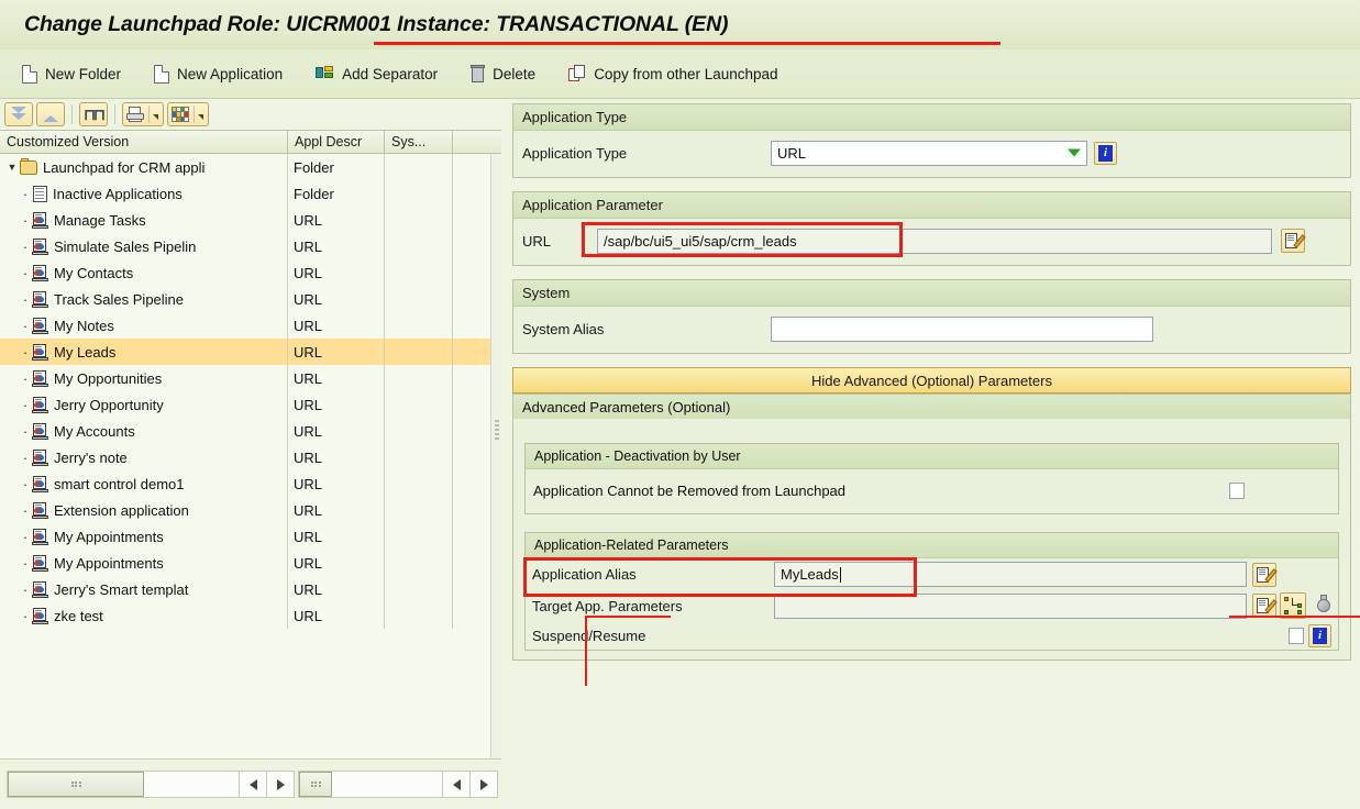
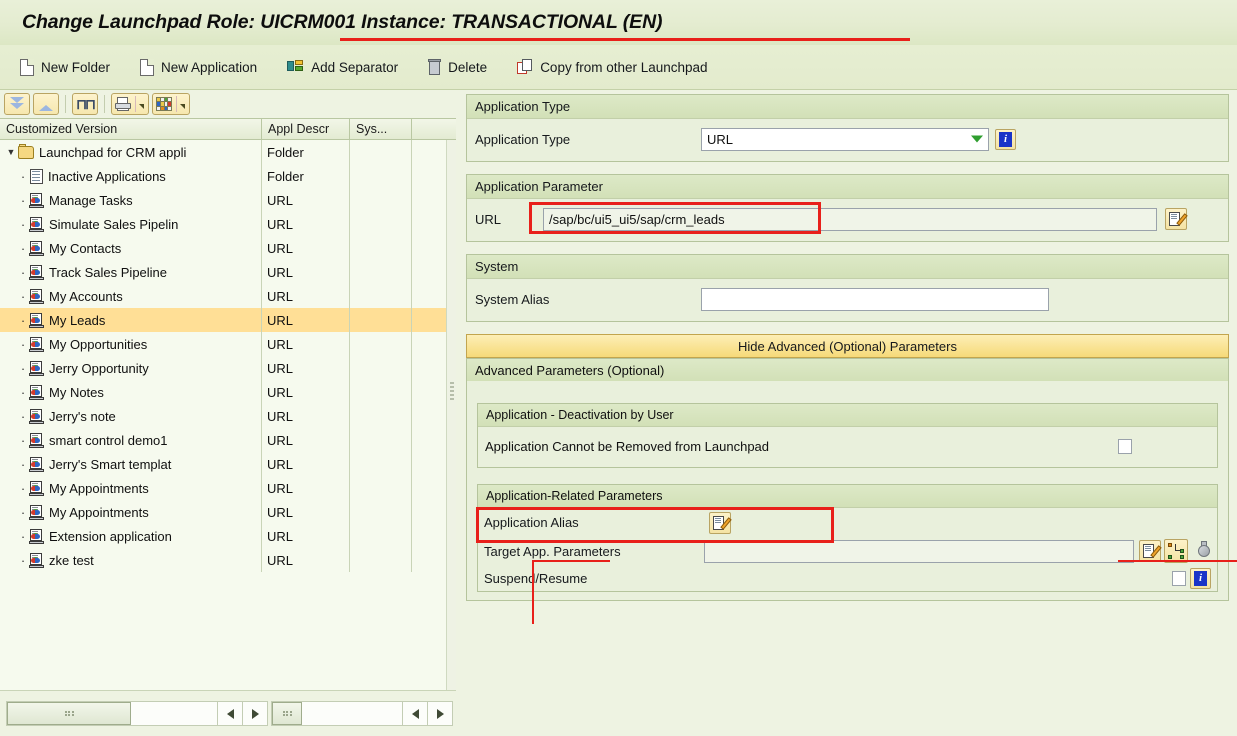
  Change Launchpad Role: UICRM001 Instance: TRANSACTIONAL (EN)
  New Folder
  New Application
  Add Separator
  Delete
  Copy from other Launchpad
  ⊓⊓
  Customized Version
  Appl Descr
  Sys...
  ▼
  Launchpad for CRM appli
  Folder
  ·
  Inactive Applications
  Folder
  ·
  Manage Tasks
  URL
  ·
  Simulate Sales Pipelin
  URL
  ·
  My Contacts
  URL
  ·
  Track Sales Pipeline
  URL
  ·
- My Notes
+ My Accounts
  URL
  ·
  My Leads
  URL
  ·
  My Opportunities
  URL
  ·
  Jerry Opportunity
  URL
  ·
- My Accounts
+ My Notes
  URL
  ·
  Jerry's note
  URL
  ·
  smart control demo1
  URL
  ·
- Extension application
+ Jerry's Smart templat
  URL
  ·
  My Appointments
  URL
  ·
  My Appointments
  URL
  ·
- Jerry's Smart templat
+ Extension application
  URL
  ·
  zke test
  URL
  Application Type
  Application Type
  URL
  i
  Application Parameter
  URL
  /sap/bc/ui5_ui5/sap/crm_leads
  System
  System Alias
  Hide Advanced (Optional) Parameters
  Advanced Parameters (Optional)
  Application - Deactivation by User
  Application Cannot be Removed from Launchpad
  Application-Related Parameters
  Application Alias
- MyLeads
  Target App. Parameters
  Suspen/Resume
  i
